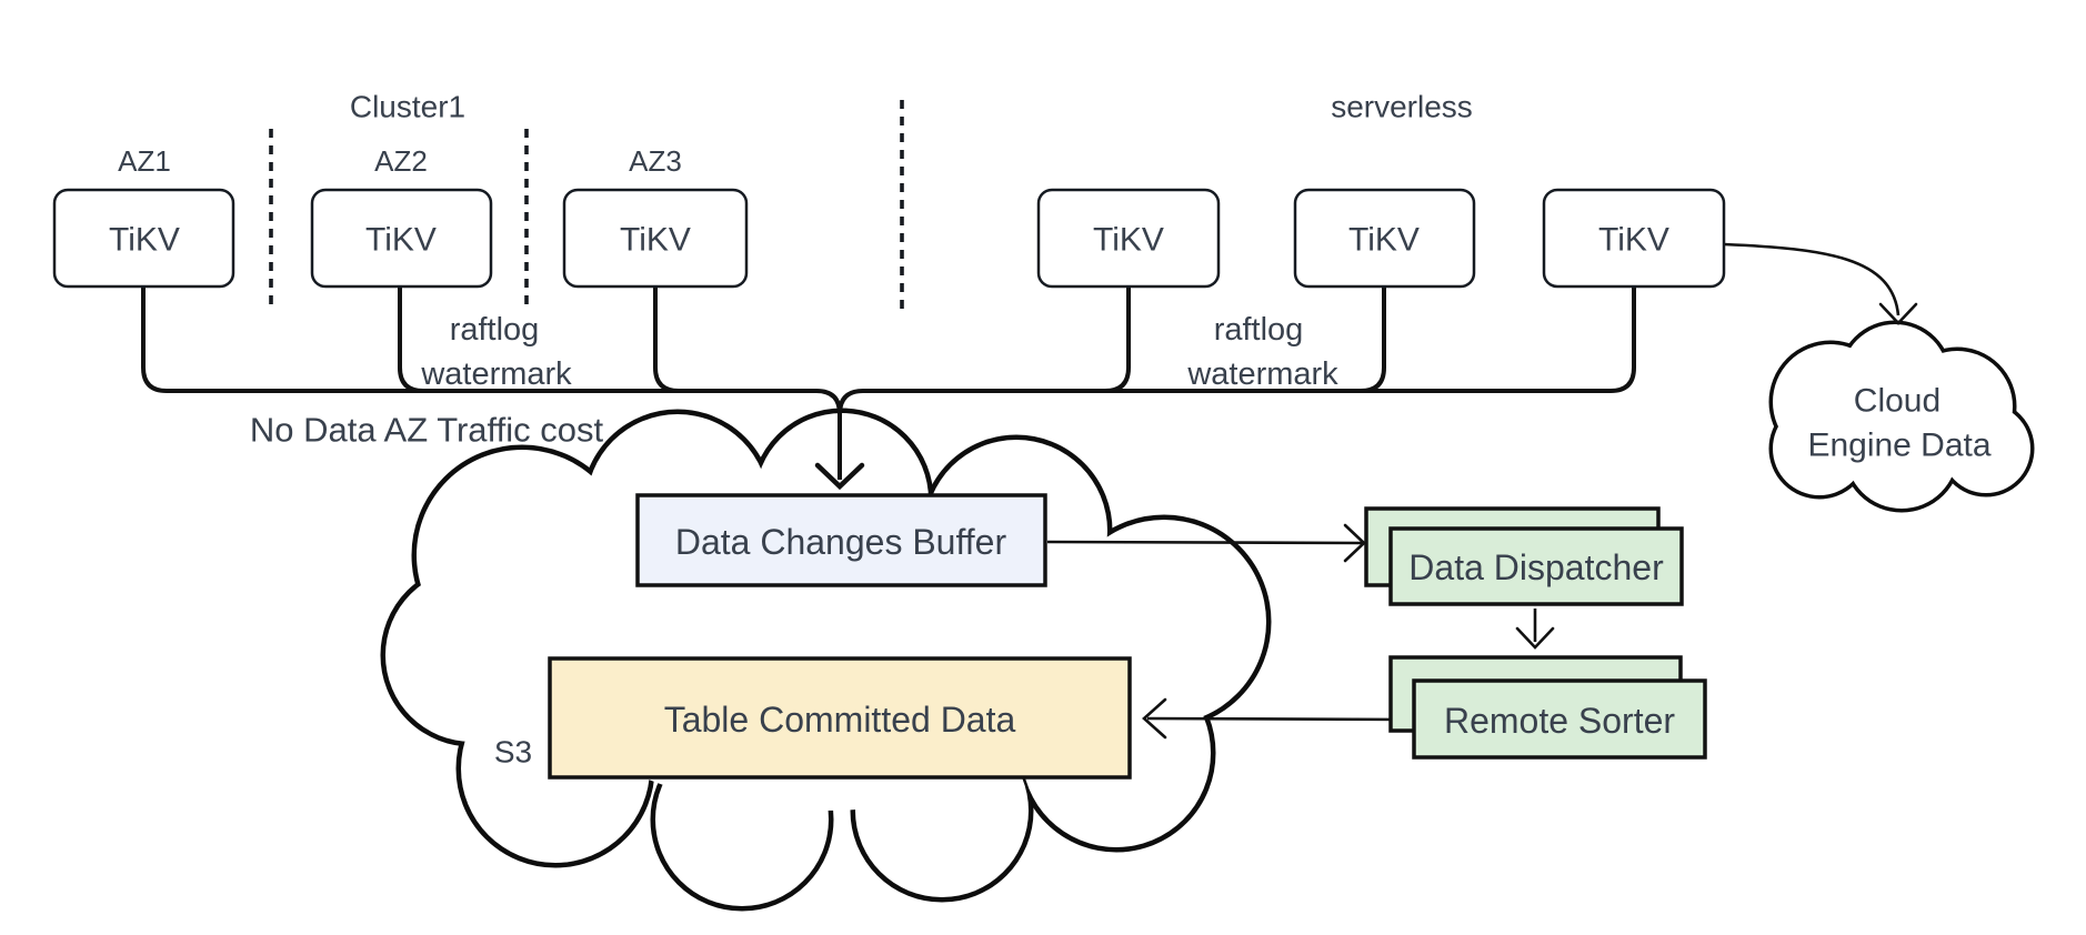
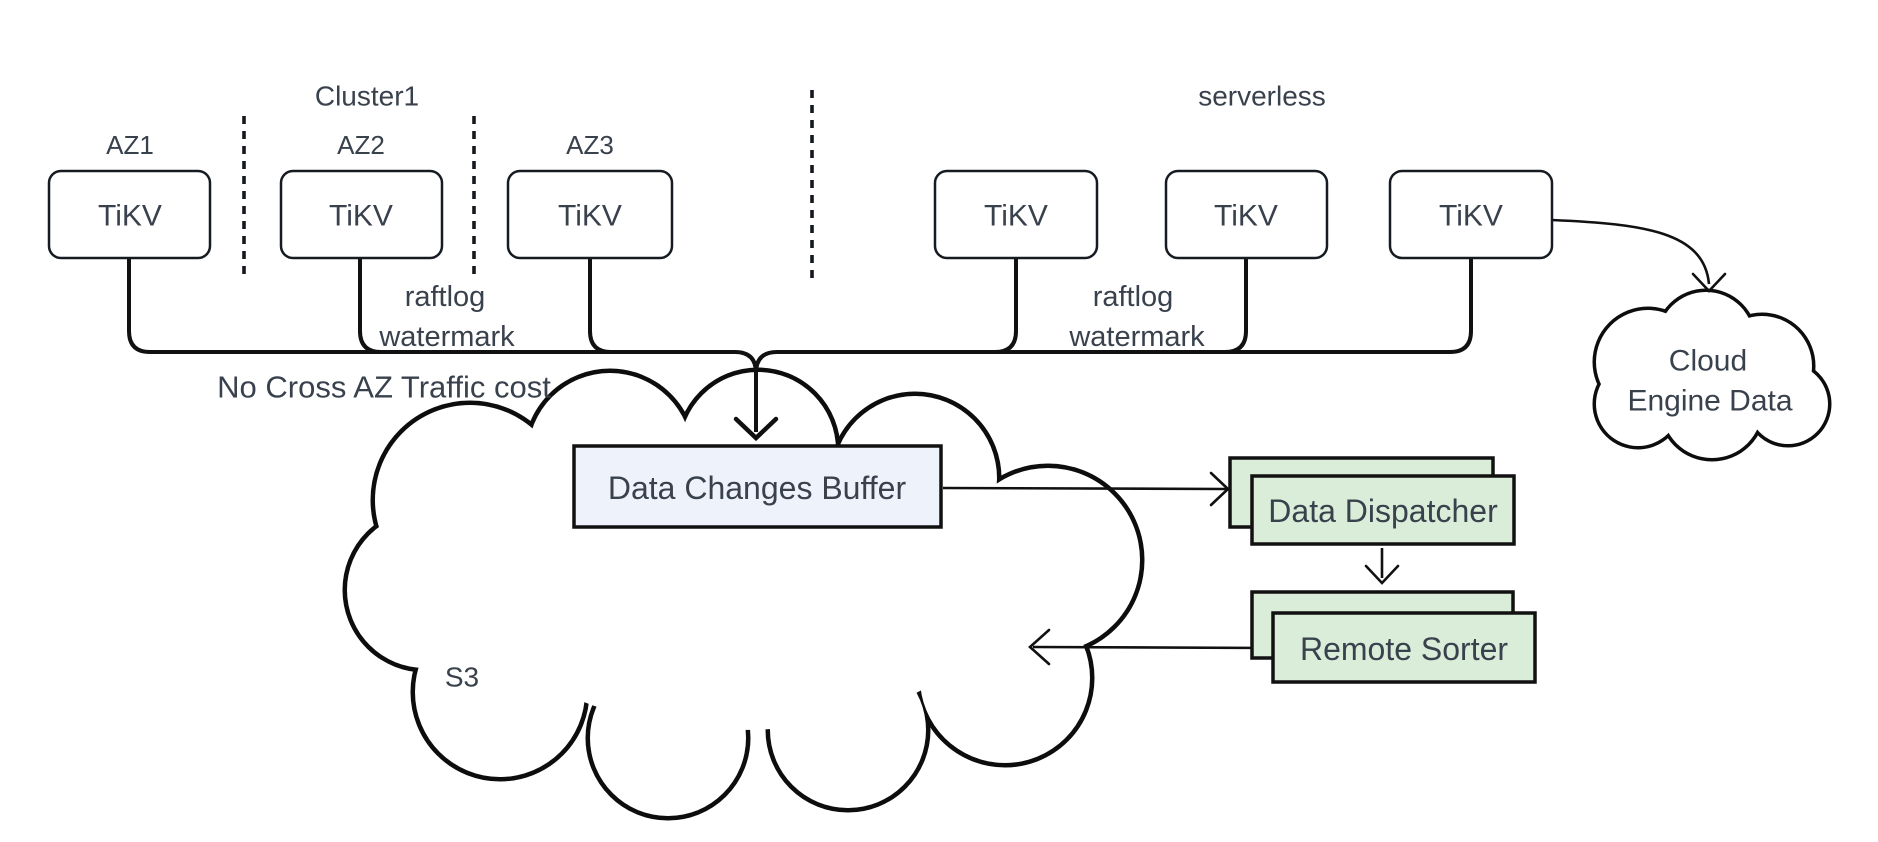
  TiKV
  TiKV
  TiKV
  TiKV
  TiKV
  TiKV
  Data Changes Buffer
- Table Committed Data
  Data Dispatcher
  Remote Sorter
  Cluster1
  serverless
  AZ1
  AZ2
  AZ3
  raftlog
  watermark
  raftlog
  watermark
- No Data AZ Traffic cost
+ No Cross AZ Traffic cost
  S3
  Cloud
  Engine Data
